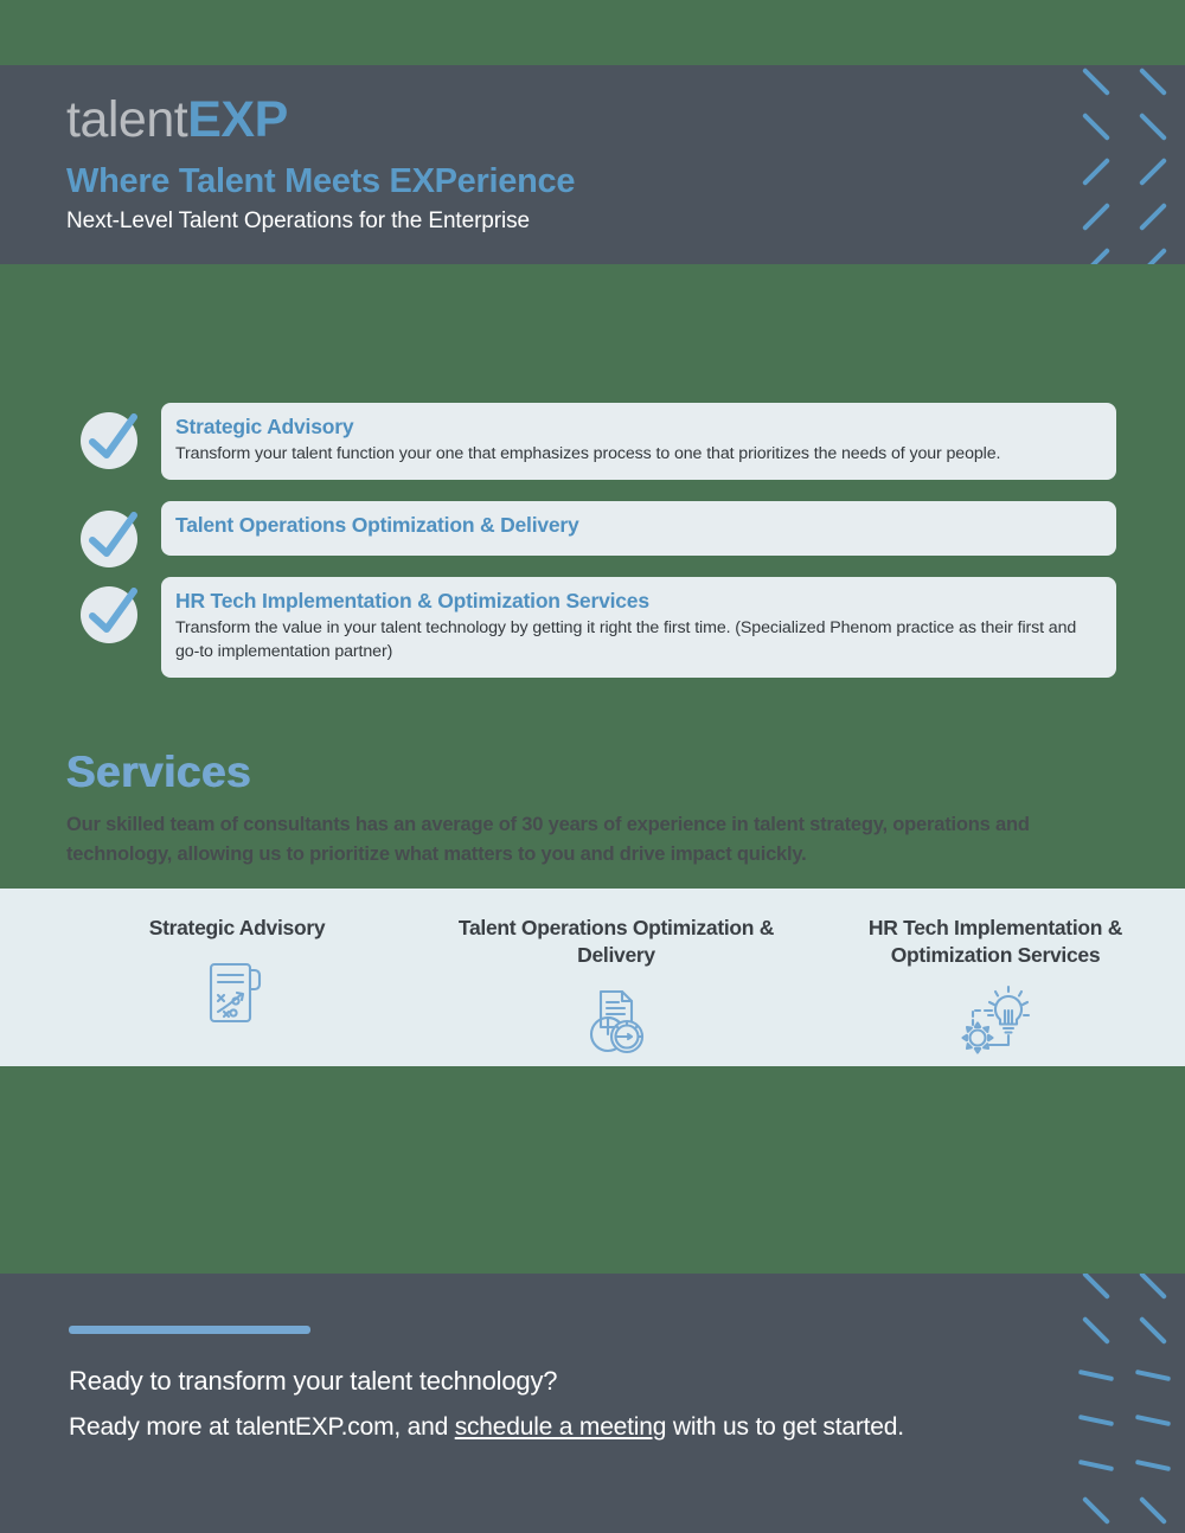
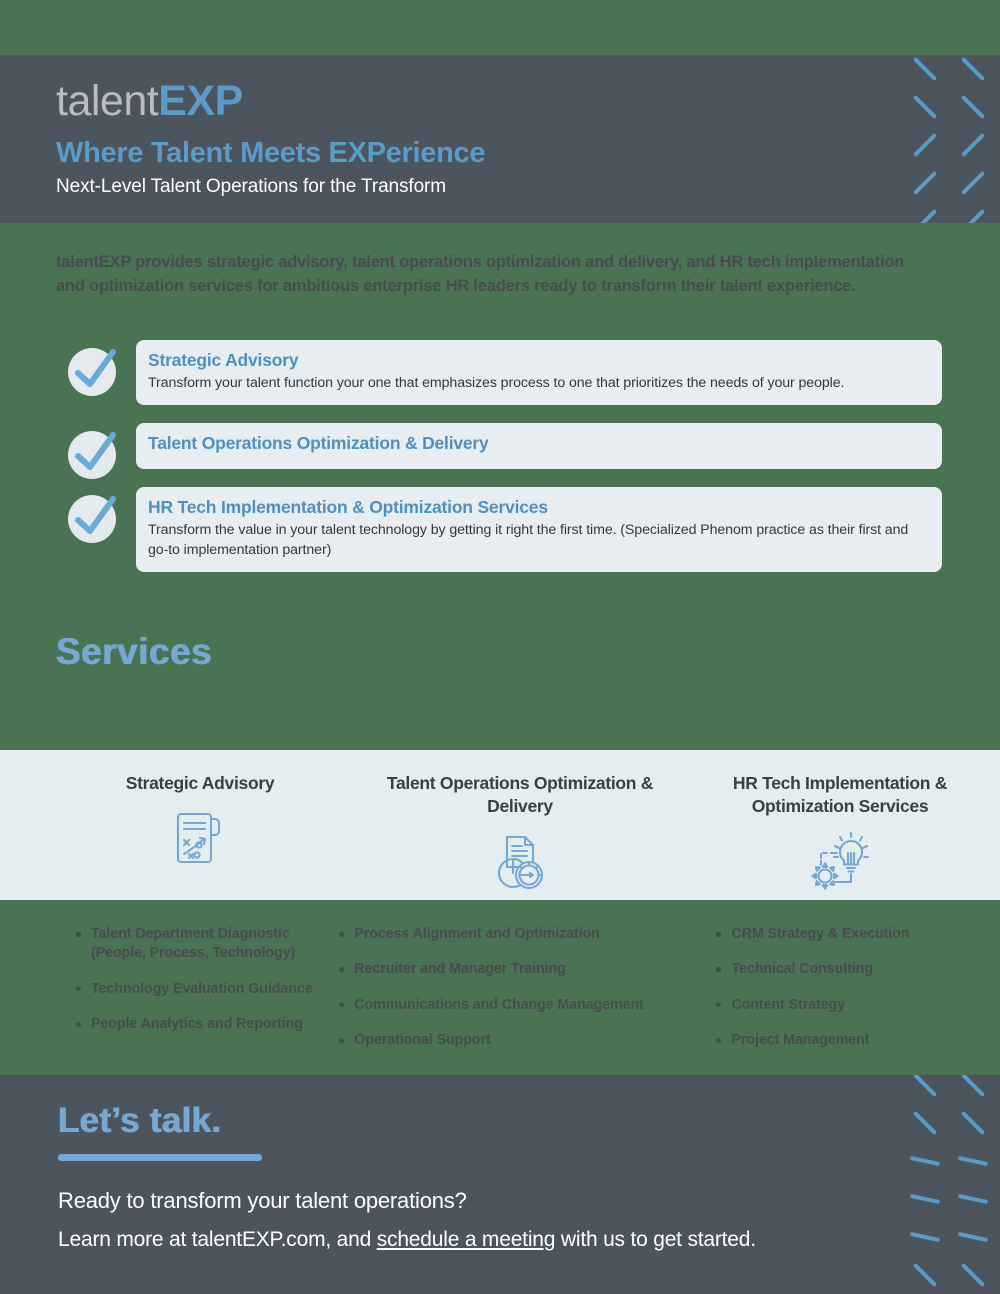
  talentEXP
  Where Talent Meets EXPerience
- Next-Level Talent Operations for the Enterprise
+ Next-Level Talent Operations for the Transform
+ talentEXP provides strategic advisory, talent operations optimization and delivery, and HR tech implementation and optimization services for ambitious enterprise HR leaders ready to transform their talent experience.
  Strategic Advisory
  Transform your talent function your one that emphasizes process to one that prioritizes the needs of your people.
  Talent Operations Optimization & Delivery
  HR Tech Implementation & Optimization Services
  Transform the value in your talent technology by getting it right the first time. (Specialized Phenom practice as their first and go-to implementation partner)
  Services
- Our skilled team of consultants has an average of 30 years of experience in talent strategy, operations and technology, allowing us to prioritize what matters to you and drive impact quickly.
  Strategic Advisory
  Talent Operations Optimization & Delivery
  HR Tech Implementation & Optimization Services
+ Talent Department Diagnostic (People, Process, Technology)
+ Technology Evaluation Guidance
+ People Analytics and Reporting
+ Process Alignment and Optimization
+ Recruiter and Manager Training
+ Communications and Change Management
+ Operational Support
+ CRM Strategy & Execution
+ Technical Consulting
+ Content Strategy
+ Project Management
+ Let’s talk.
- Ready to transform your talent technology?
+ Ready to transform your talent operations?
- Ready more at talentEXP.com, and schedule a meeting with us to get started.
+ Learn more at talentEXP.com, and schedule a meeting with us to get started.
